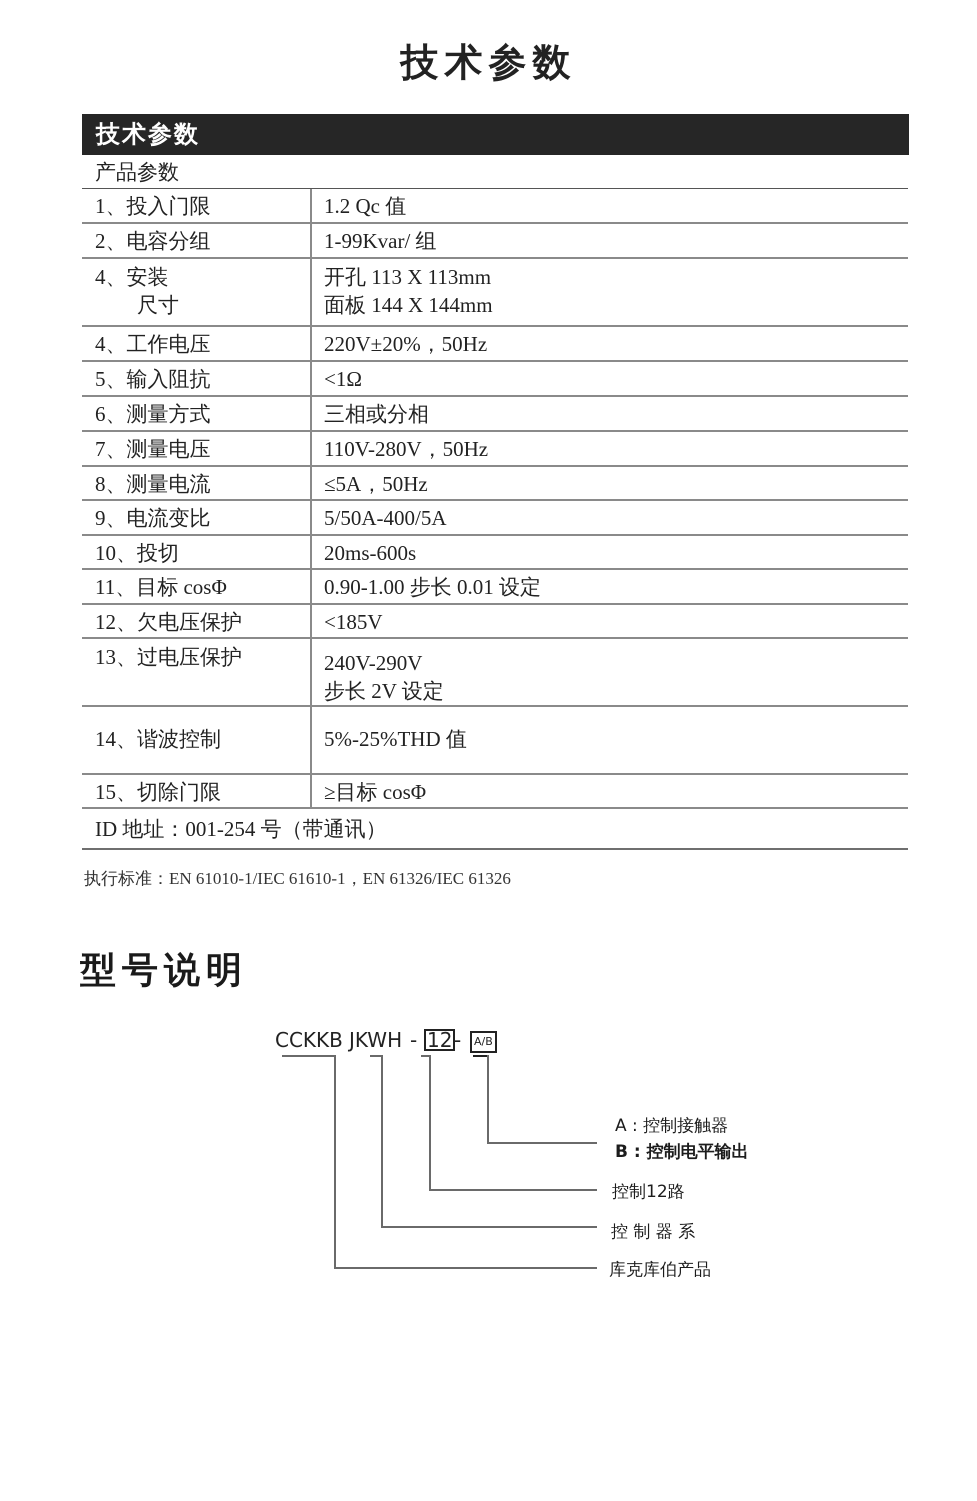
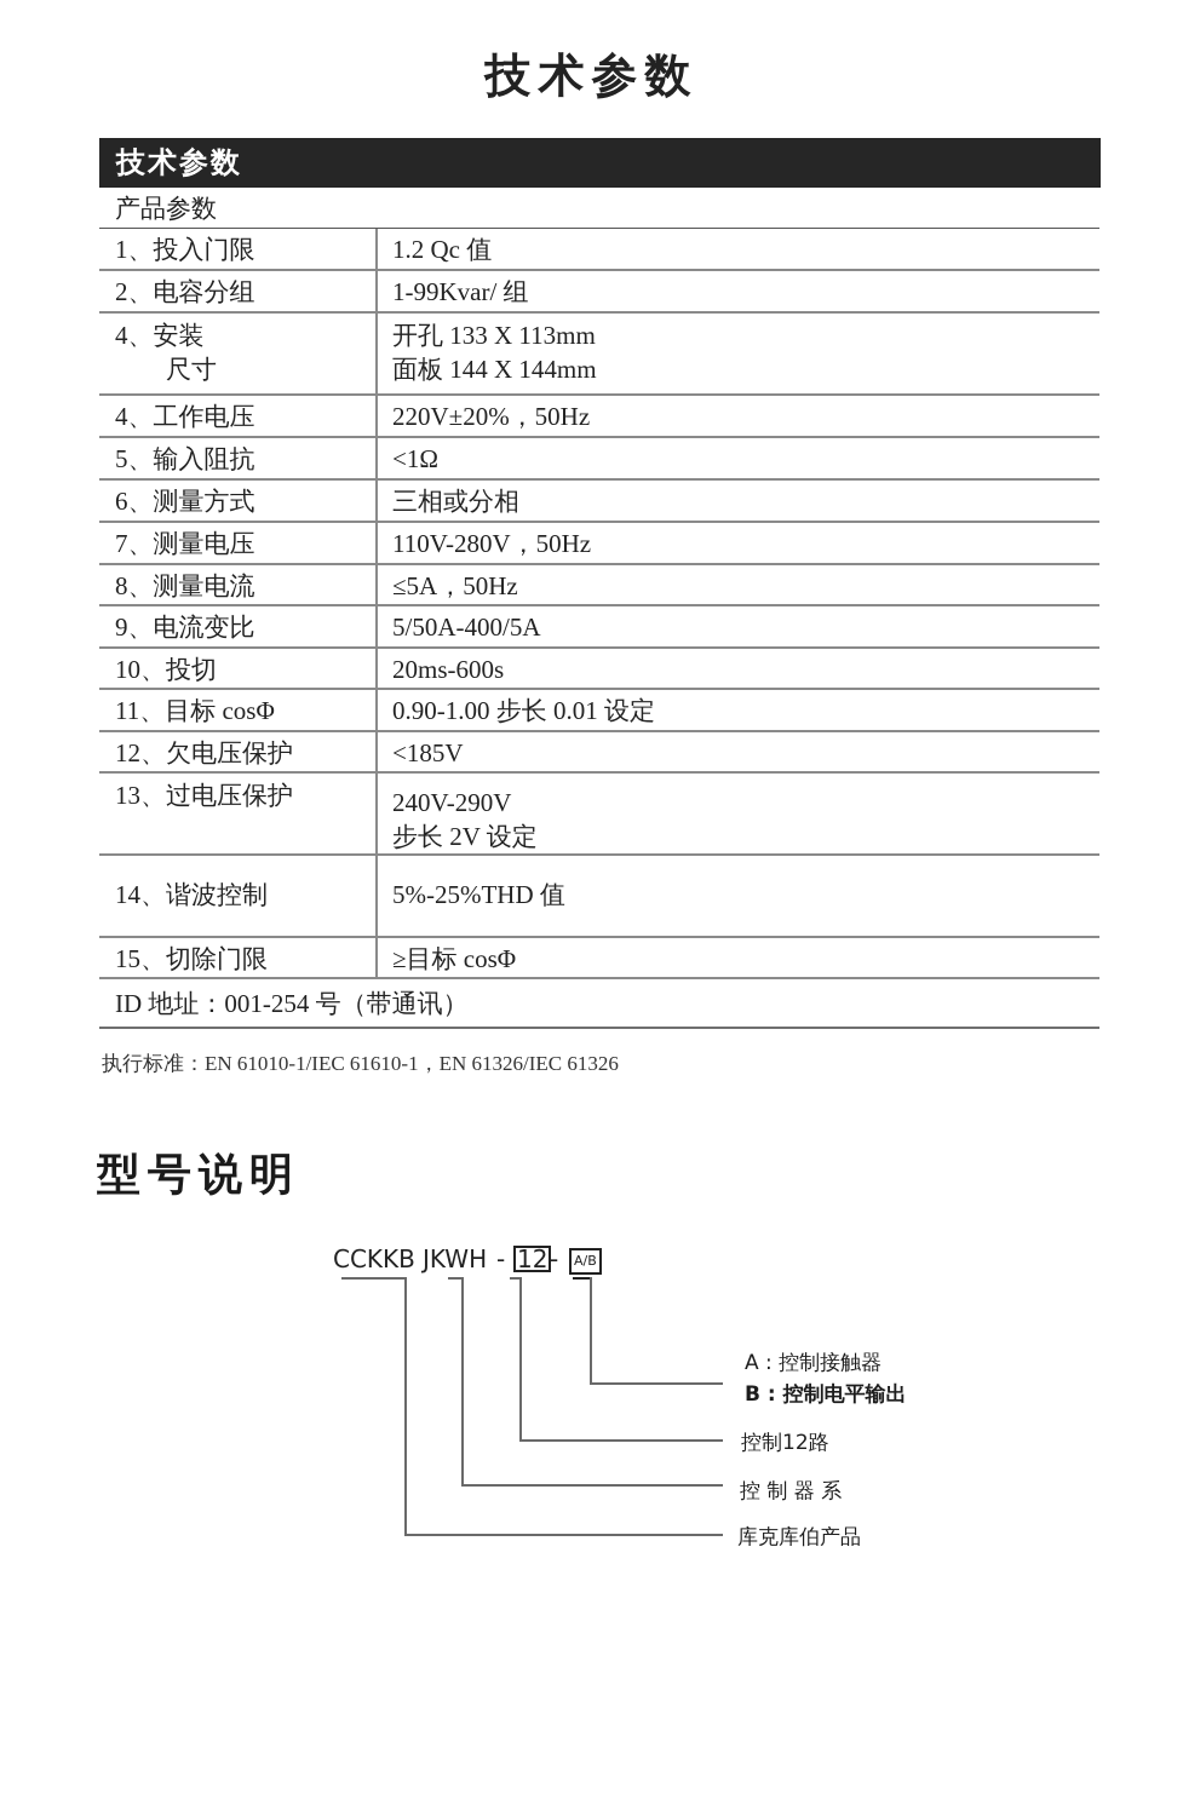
  技术参数
  技术参数
  产品参数
  1、投入门限
  1.2 Qc 值
  2、电容分组
  1-99Kvar/ 组
  4、安装
  尺寸
- 开孔 113 X 113mm
+ 开孔 133 X 113mm
  面板 144 X 144mm
  4、工作电压
  220V±20%，50Hz
  5、输入阻抗
  <1Ω
  6、测量方式
  三相或分相
  7、测量电压
  110V-280V，50Hz
  8、测量电流
  ≤5A，50Hz
  9、电流变比
  5/50A-400/5A
  10、投切
  20ms-600s
  11、目标 cosΦ
  0.90-1.00 步长 0.01 设定
  12、欠电压保护
  <185V
  13、过电压保护
  240V-290V
  步长 2V 设定
  14、谐波控制
  5%-25%THD 值
  15、切除门限
  ≥目标 cosΦ
  ID 地址：001-254 号（带通讯）
  执行标准：EN 61010-1/IEC 61610-1，EN 61326/IEC 61326
  型号说明
  CCKKB
  JKWH
  -
  12
  -
  A/B
  A : 控制接触器
  B : 控制电平输出
  控制12路
  控 制 器 系
  库克库伯产品
